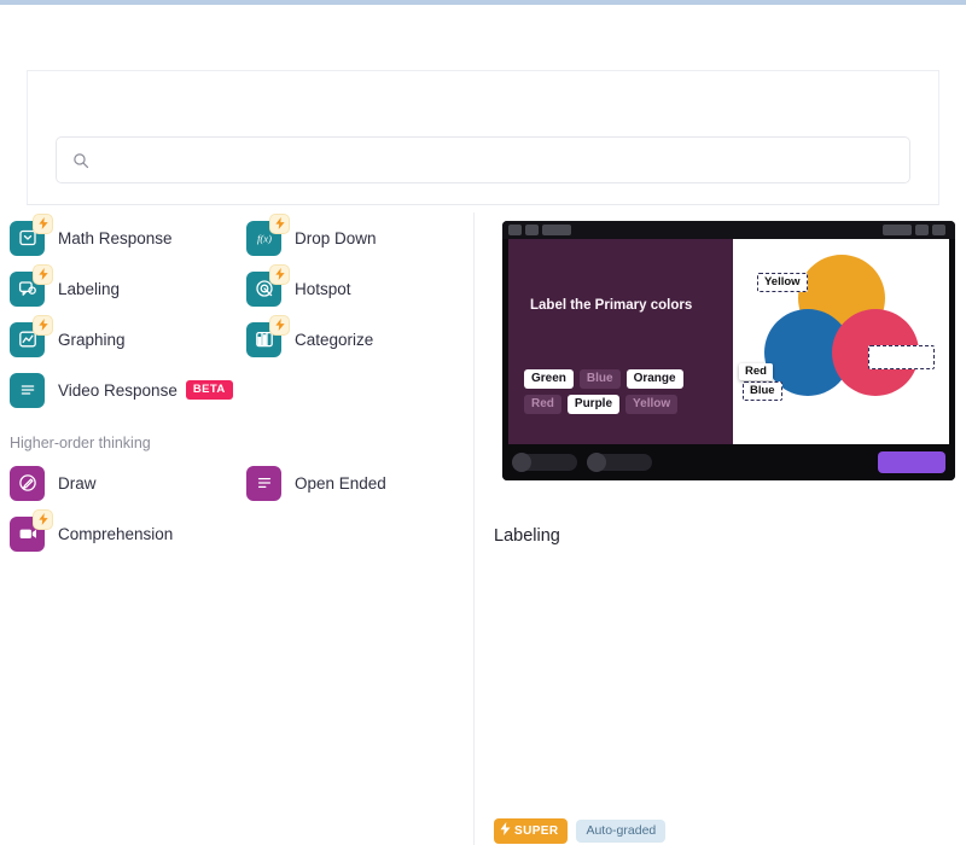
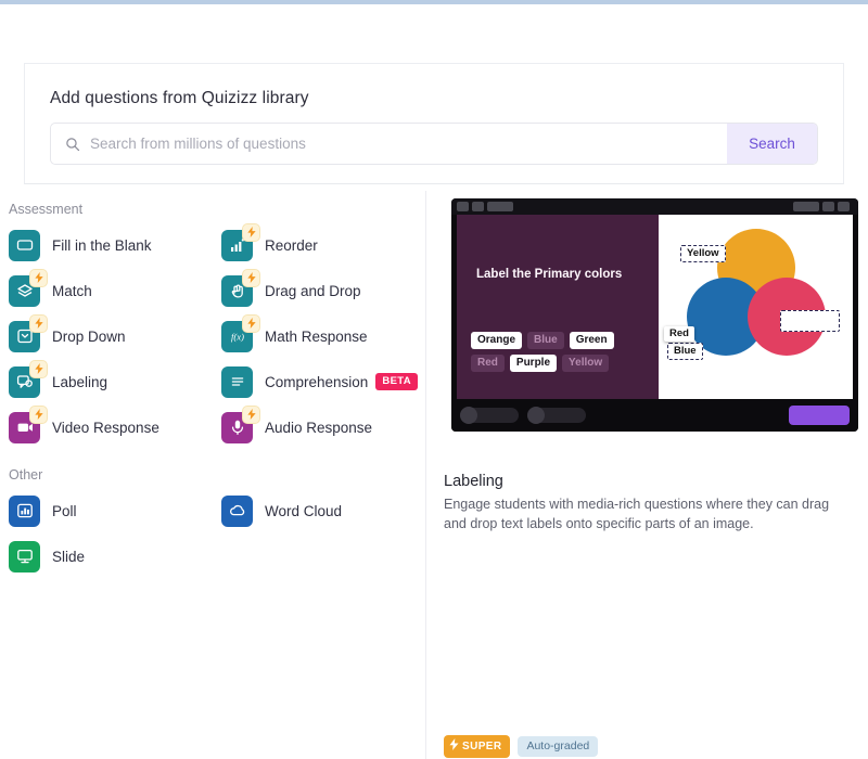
+ Add questions from Quizizz library
+ Search from millions of questions
+ Search
+ Assessment
+ Fill in the Blank
+ Reorder
+ Match
+ Drag and Drop
- Math Response
+ Drop Down
  f(x)
- Drop Down
+ Math Response
  Labeling
- Hotspot
- Graphing
- Categorize
- Video Response
+ Comprehension
  BETA
- Higher-order thinking
- Draw
- Open Ended
- Comprehension
+ Video Response
+ Audio Response
+ Other
+ Poll
+ Word Cloud
+ Slide
  Label the Primary colors
- Green
+ Orange
  Blue
- Orange
+ Green
  Red
  Purple
  Yellow
  Yellow
  Blue
  Red
  Labeling
+ Engage students with media-rich questions where they can drag and drop text labels onto specific parts of an image.
  SUPER
  Auto-graded
